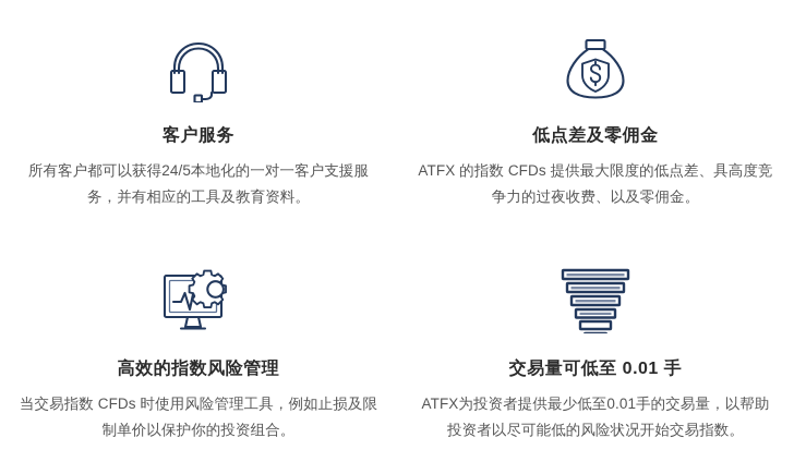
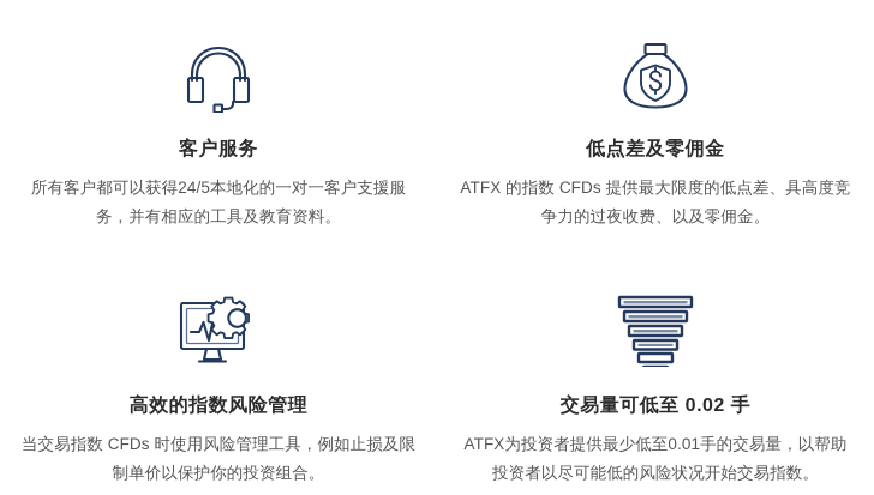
  客户服务
  所有客户都可以获得24/5本地化的一对一客户支援服务，并有相应的工具及教育资料。
  低点差及零佣金
  ATFX 的指数 CFDs 提供最大限度的低点差、具高度竞争力的过夜收费、以及零佣金。
  高效的指数风险管理
  当交易指数 CFDs 时使用风险管理工具，例如止损及限制单价以保护你的投资组合。
- 交易量可低至 0.01 手
+ 交易量可低至 0.02 手
  ATFX为投资者提供最少低至0.01手的交易量，以帮助投资者以尽可能低的风险状况开始交易指数。
